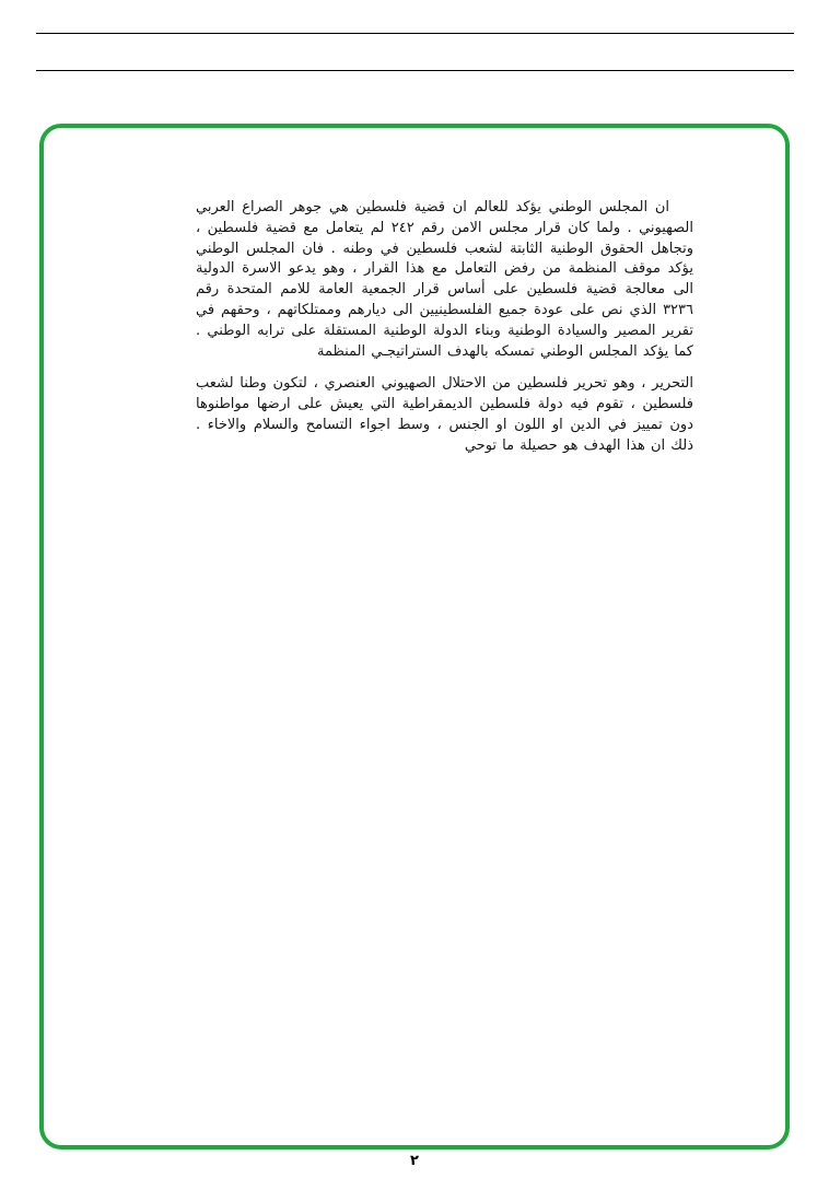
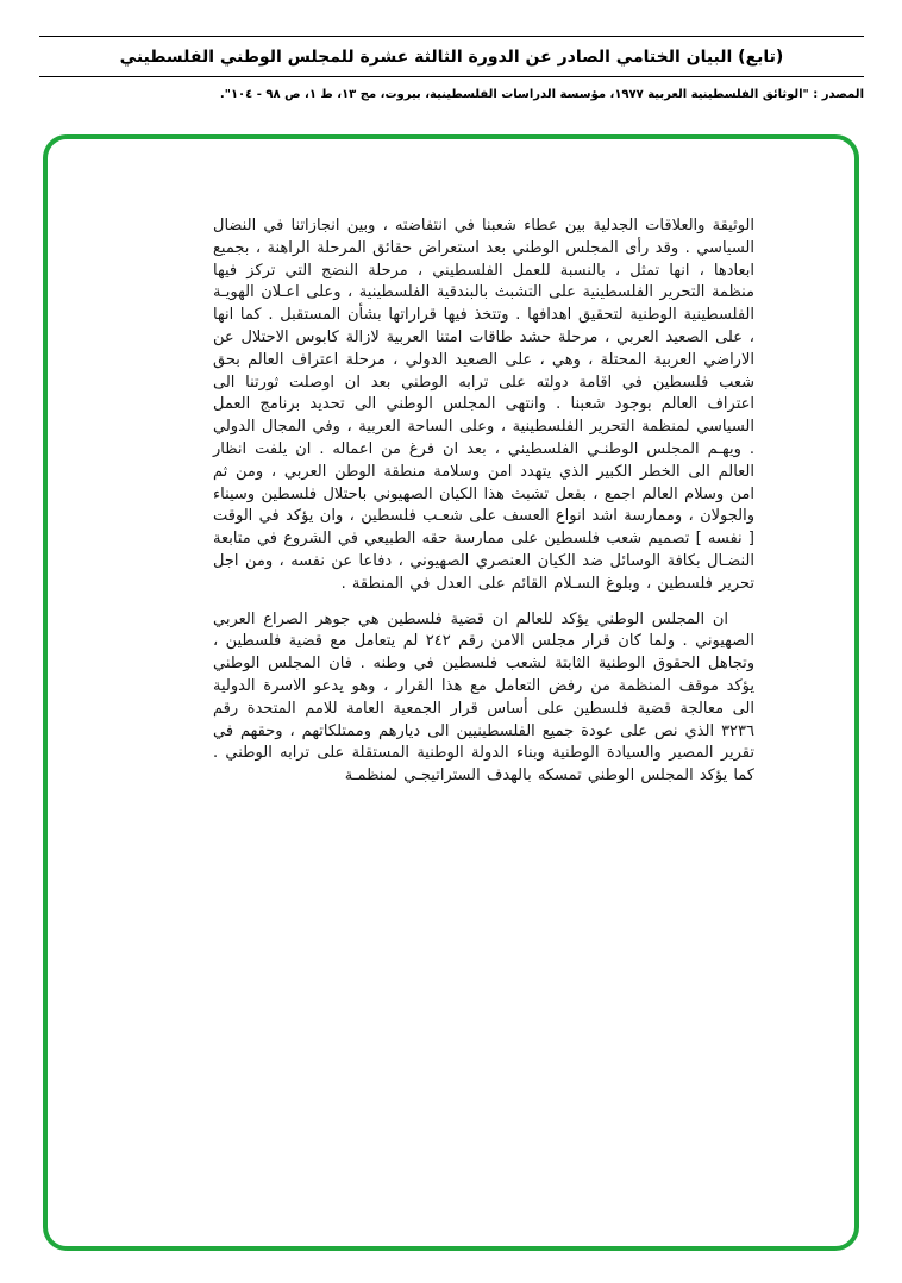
+ (تابع) البيان الختامي الصادر عن الدورة الثالثة عشرة للمجلس الوطني الفلسطيني
+ المصدر : "الوثائق الفلسطينية العربية ١٩٧٧، مؤسسة الدراسات الفلسطينية، بيروت، مج ١٣، ط ١، ص ٩٨ - ١٠٤".
+ الوثيقة والعلاقات الجدلية بين عطاء شعبنا في انتفاضته ، وبين انجازاتنا في النضال السياسي . وقد رأى المجلس الوطني بعد استعراض حقائق المرحلة الراهنة ، بجميع ابعادها ، انها تمثل ، بالنسبة للعمل الفلسطيني ، مرحلة النضج التي تركز فيها منظمة التحرير الفلسطينية على التشبث بالبندقية الفلسطينية ، وعلى اعـلان الهويـة الفلسطينية الوطنية لتحقيق اهدافها . وتتخذ فيها قراراتها بشأن المستقبل . كما انها ، على الصعيد العربي ، مرحلة حشد طاقات امتنا العربية لازالة كابوس الاحتلال عن الاراضي العربية المحتلة ، وهي ، على الصعيد الدولي ، مرحلة اعتراف العالم بحق شعب فلسطين في اقامة دولته على ترابه الوطني بعد ان اوصلت ثورتنا الى اعتراف العالم بوجود شعبنا . وانتهى المجلس الوطني الى تحديد برنامج العمل السياسي لمنظمة التحرير الفلسطينية ، وعلى الساحة العربية ، وفي المجال الدولي . ويهـم المجلس الوطنـي الفلسطيني ، بعد ان فرغ من اعماله . ان يلفت انظار العالم الى الخطر الكبير الذي يتهدد امن وسلامة منطقة الوطن العربي ، ومن ثم امن وسلام العالم اجمع ، بفعل تشبث هذا الكيان الصهيوني باحتلال فلسطين وسيناء والجولان ، وممارسة اشد انواع العسف على شعـب فلسطين ، وان يؤكد في الوقت [ نفسه ] تصميم شعب فلسطين على ممارسة حقه الطبيعي في الشروع في متابعة النضـال بكافة الوسائل ضد الكيان العنصري الصهيوني ، دفاعا عن نفسه ، ومن اجل تحرير فلسطين ، وبلوغ السـلام القائم على العدل في المنطقة .
- ان المجلس الوطني يؤكد للعالم ان قضية فلسطين هي جوهر الصراع العربي الصهيوني . ولما كان قرار مجلس الامن رقم ٢٤٢ لم يتعامل مع قضية فلسطين ، وتجاهل الحقوق الوطنية الثابتة لشعب فلسطين في وطنه . فان المجلس الوطني يؤكد موقف المنظمة من رفض التعامل مع هذا القرار ، وهو يدعو الاسرة الدولية الى معالجة قضية فلسطين على أساس قرار الجمعية العامة للامم المتحدة رقم ٣٢٣٦ الذي نص على عودة جميع الفلسطينيين الى ديارهم وممتلكاتهم ، وحقهم في تقرير المصير والسيادة الوطنية وبناء الدولة الوطنية المستقلة على ترابه الوطني . كما يؤكد المجلس الوطني تمسكه بالهدف الستراتيجـي المنظمة
+ ان المجلس الوطني يؤكد للعالم ان قضية فلسطين هي جوهر الصراع العربي الصهيوني . ولما كان قرار مجلس الامن رقم ٢٤٢ لم يتعامل مع قضية فلسطين ، وتجاهل الحقوق الوطنية الثابتة لشعب فلسطين في وطنه . فان المجلس الوطني يؤكد موقف المنظمة من رفض التعامل مع هذا القرار ، وهو يدعو الاسرة الدولية الى معالجة قضية فلسطين على أساس قرار الجمعية العامة للامم المتحدة رقم ٣٢٣٦ الذي نص على عودة جميع الفلسطينيين الى ديارهم وممتلكاتهم ، وحقهم في تقرير المصير والسيادة الوطنية وبناء الدولة الوطنية المستقلة على ترابه الوطني . كما يؤكد المجلس الوطني تمسكه بالهدف الستراتيجـي لمنظمـة
- التحرير ، وهو تحرير فلسطين من الاحتلال الصهيوني العنصري ، لتكون وطنا لشعب فلسطين ، تقوم فيه دولة فلسطين الديمقراطية التي يعيش على ارضها مواطنوها دون تمييز في الدين او اللون او الجنس ، وسط اجواء التسامح والسلام والاخاء . ذلك ان هذا الهدف هو حصيلة ما توحي
- ٢
